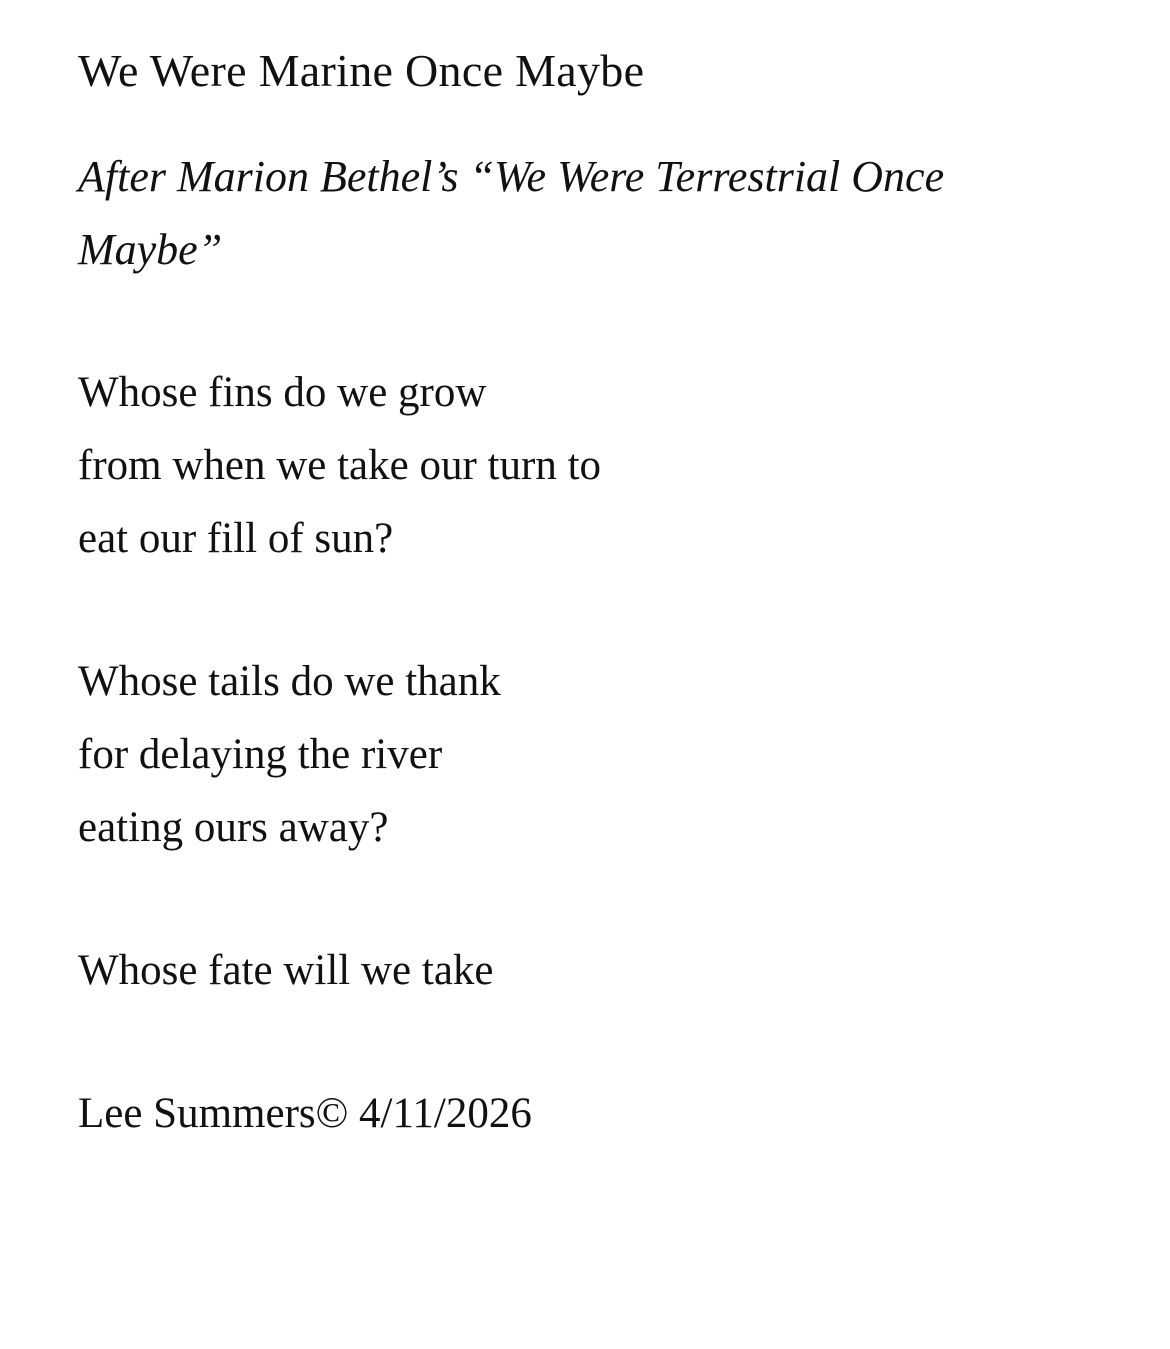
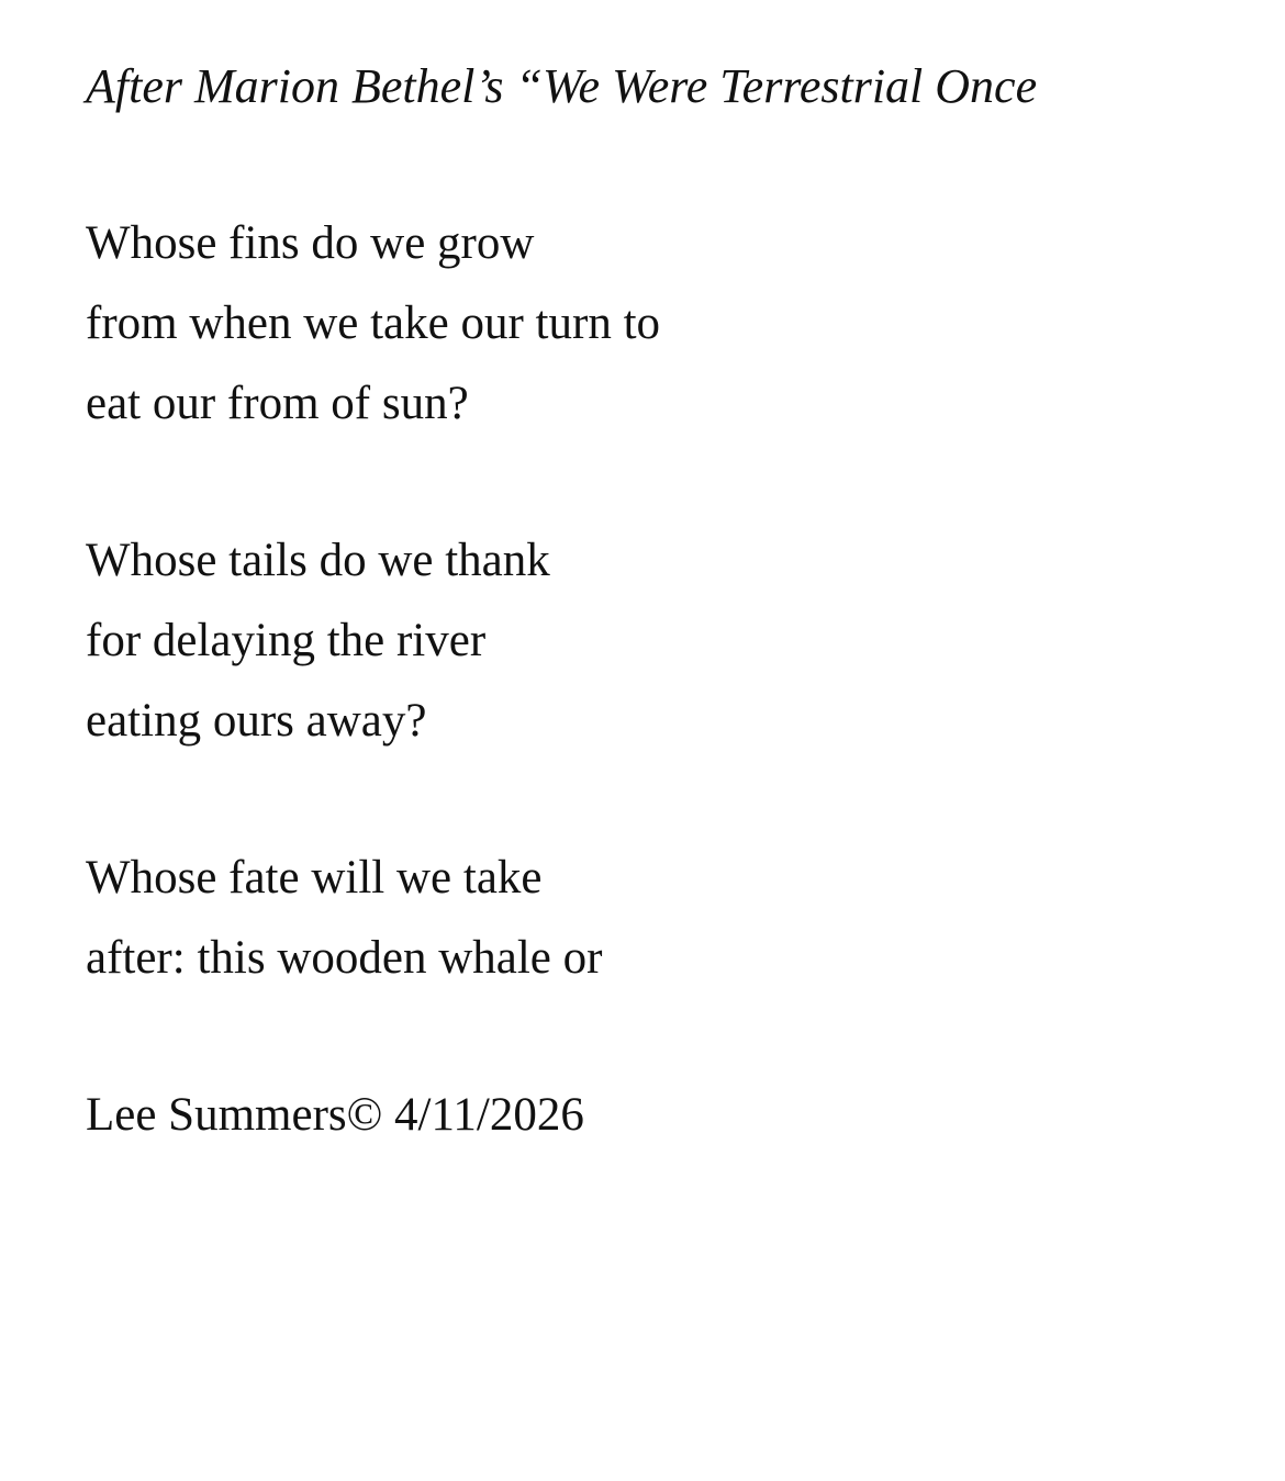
- We Were Marine Once Maybe
  After Marion Bethel’s “We Were Terrestrial Once
- Maybe”
  Whose fins do we grow
  from when we take our turn to
- eat our fill of sun?
+ eat our from of sun?
  Whose tails do we thank
  for delaying the river
  eating ours away?
  Whose fate will we take
+ after: this wooden whale or
  Lee Summers© 4/11/2026
